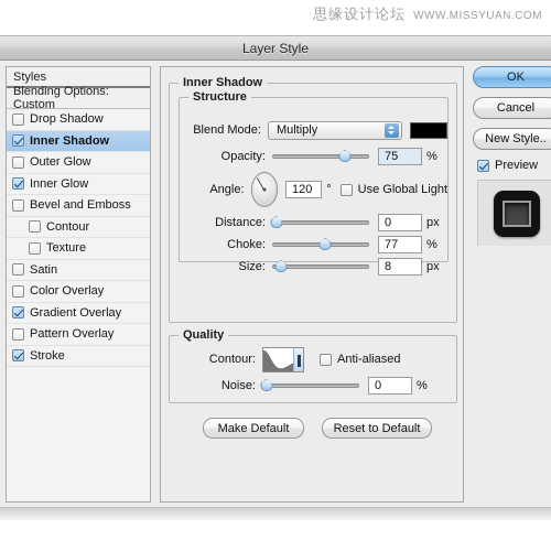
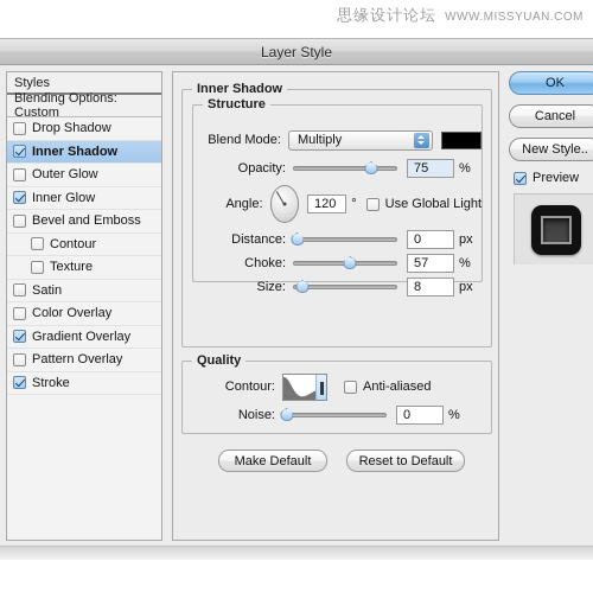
  思缘设计论坛
  WWW.MISSYUAN.COM
  Layer Style
  Styles
  Blending Options: Custom
  Drop Shadow
  Inner Shadow
  Outer Glow
  Inner Glow
  Bevel and Emboss
  Contour
  Texture
  Satin
  Color Overlay
  Gradient Overlay
  Pattern Overlay
  Stroke
  Inner Shadow
  Structure
  Blend Mode:
  Multiply
  Opacity:
  75
  %
  Angle:
  120
  °
  Use Global Light
  Distance:
  0
  px
  Choke:
- 77
+ 57
  %
  Size:
  8
  px
  Quality
  Contour:
  Anti-aliased
  Noise:
  0
  %
  Make Default
  Reset to Default
  OK
  Cancel
  New Style..
  Preview
